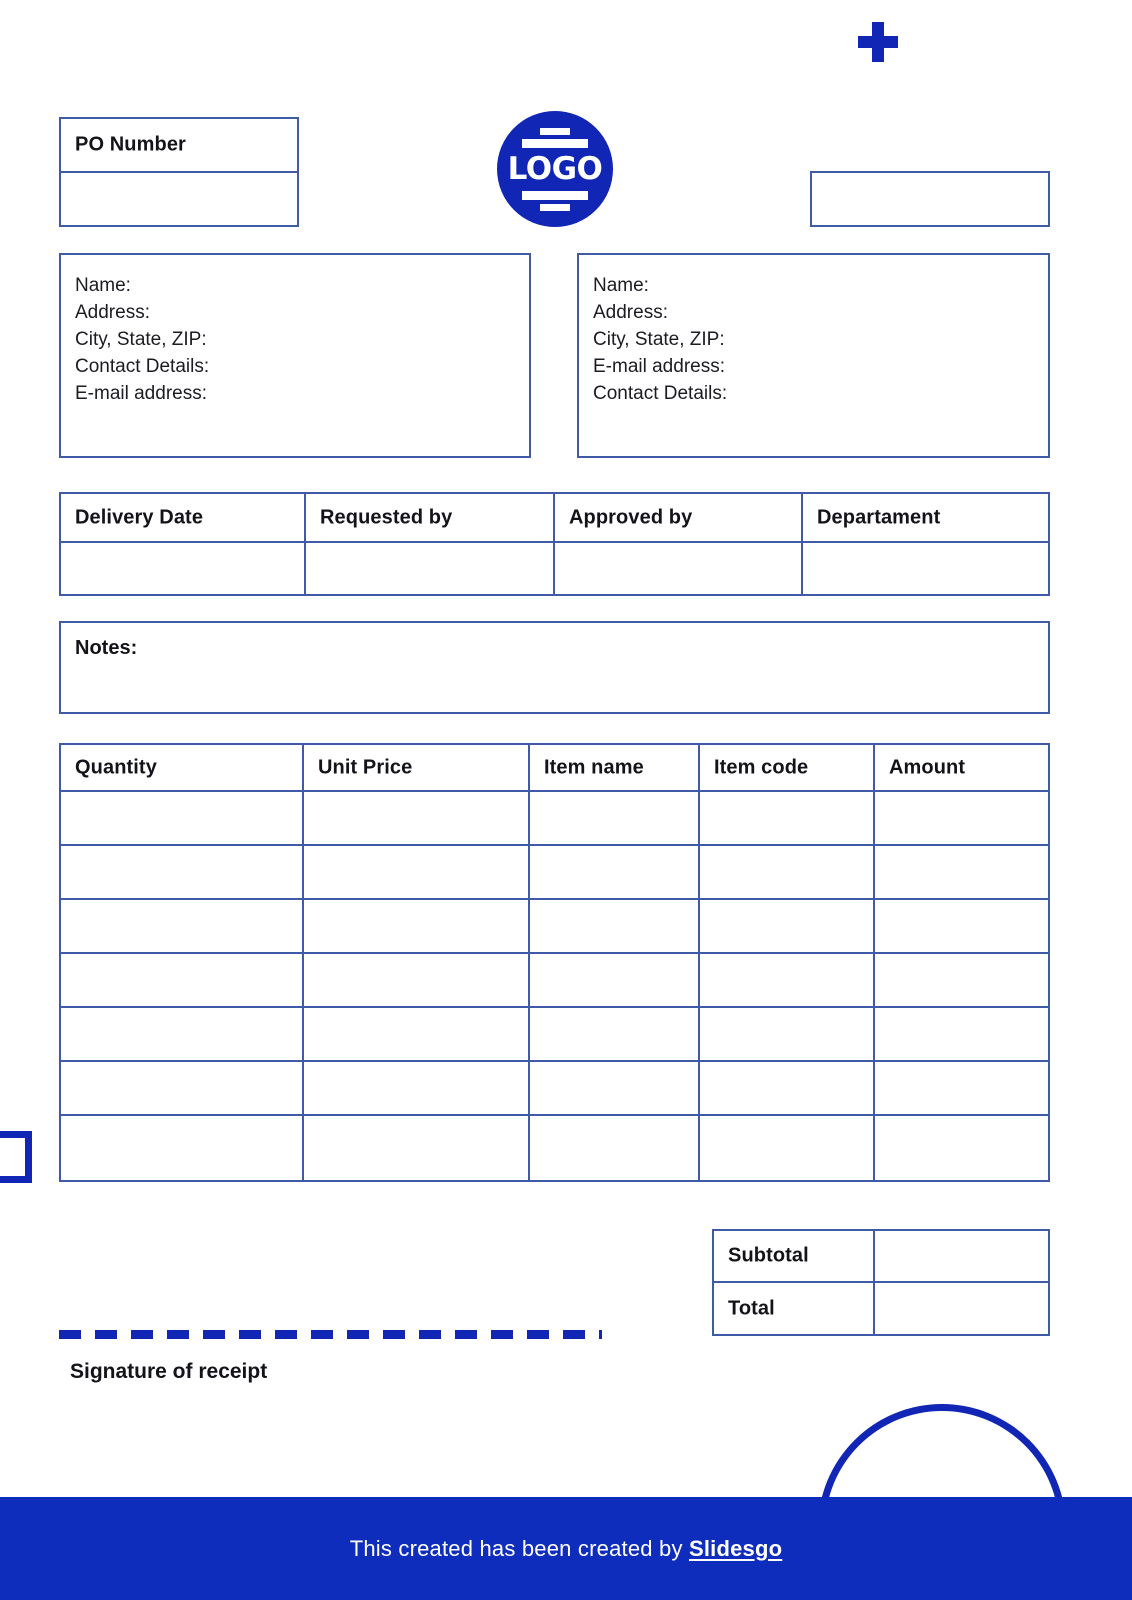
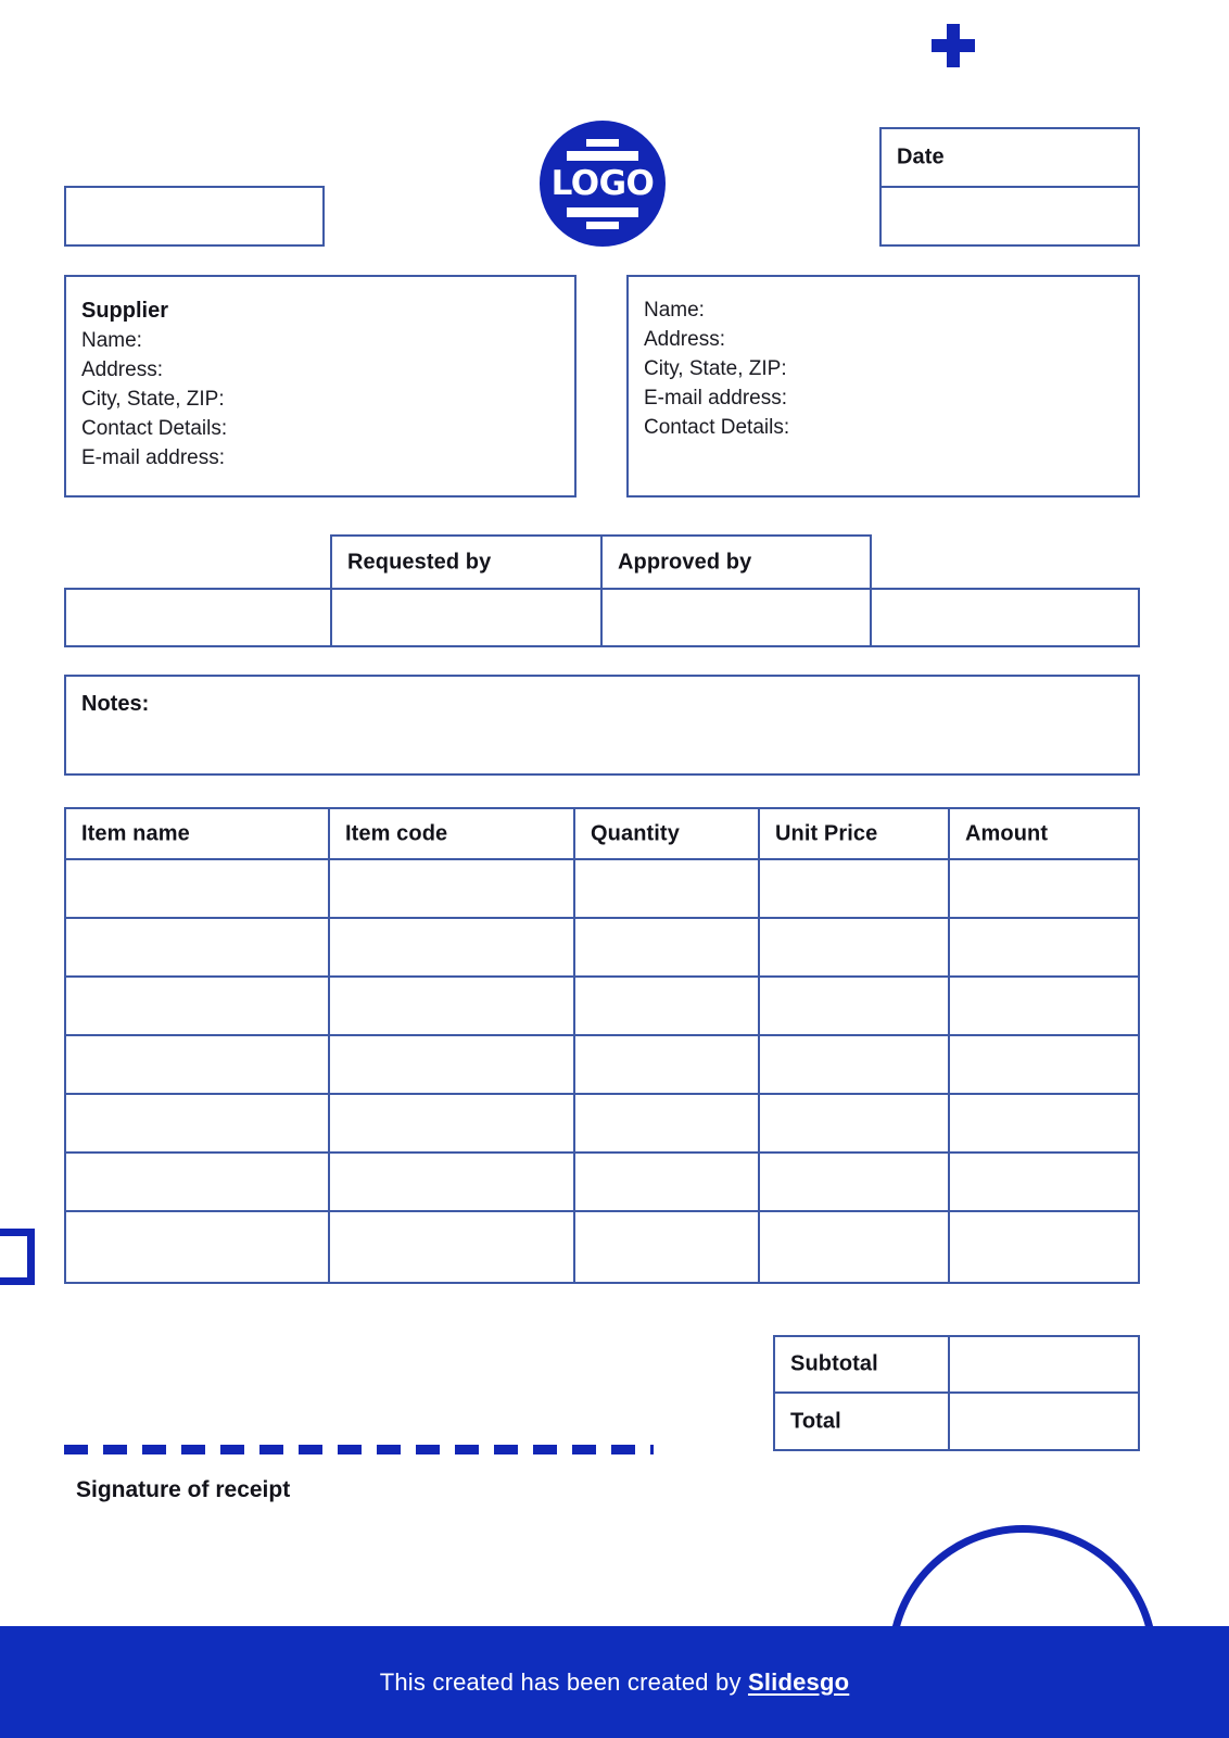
- PO Number
  LOGO
+ Date
+ Supplier
  Name:
  Address:
  City, State, ZIP:
  Contact Details:
  E-mail address:
  Name:
  Address:
  City, State, ZIP:
  E-mail address:
  Contact Details:
- Delivery Date
  Requested by
  Approved by
- Departament
  Notes:
- Quantity
+ Item name
- Unit Price
+ Item code
- Item name
+ Quantity
- Item code
+ Unit Price
  Amount
  Subtotal
  Total
  Signature of receipt
  This created has been created by Slidesgo
